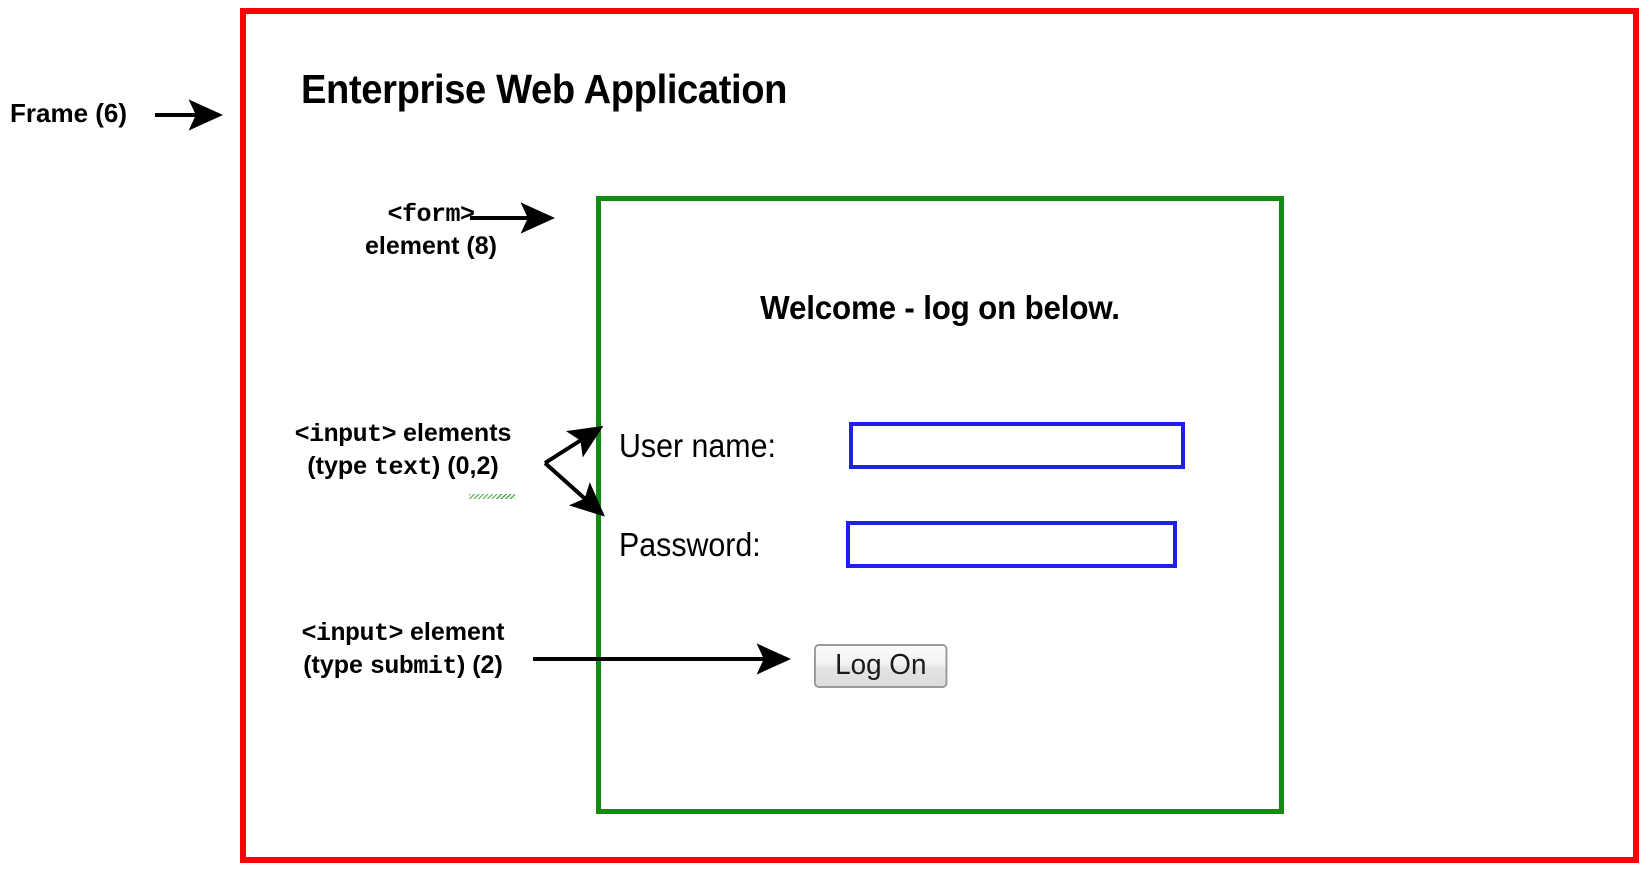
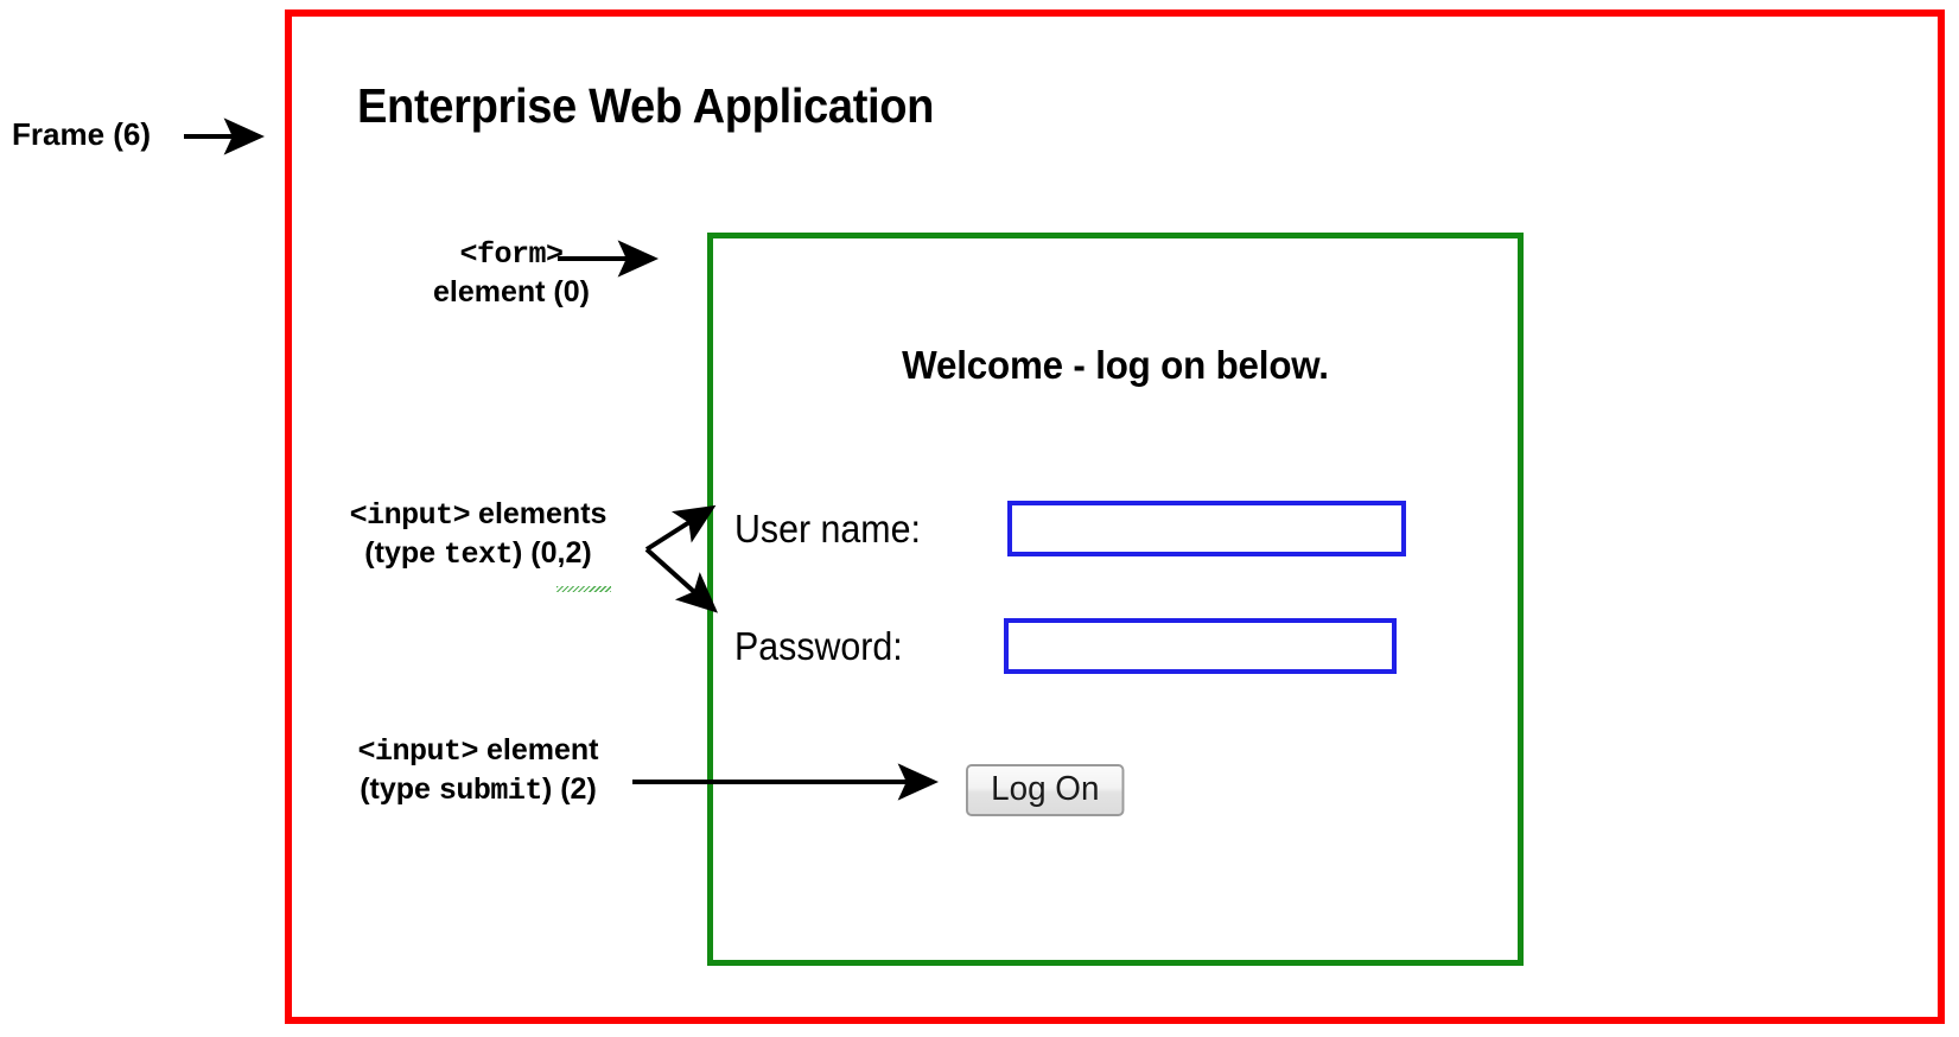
  Enterprise Web Application
  Welcome - log on below.
  User name:
  Password:
  Log On
  Frame (6)
  <form>
- element (8)
+ element (0)
  <input> elements
  (type text) (0,2)
  <input> element
  (type submit) (2)
